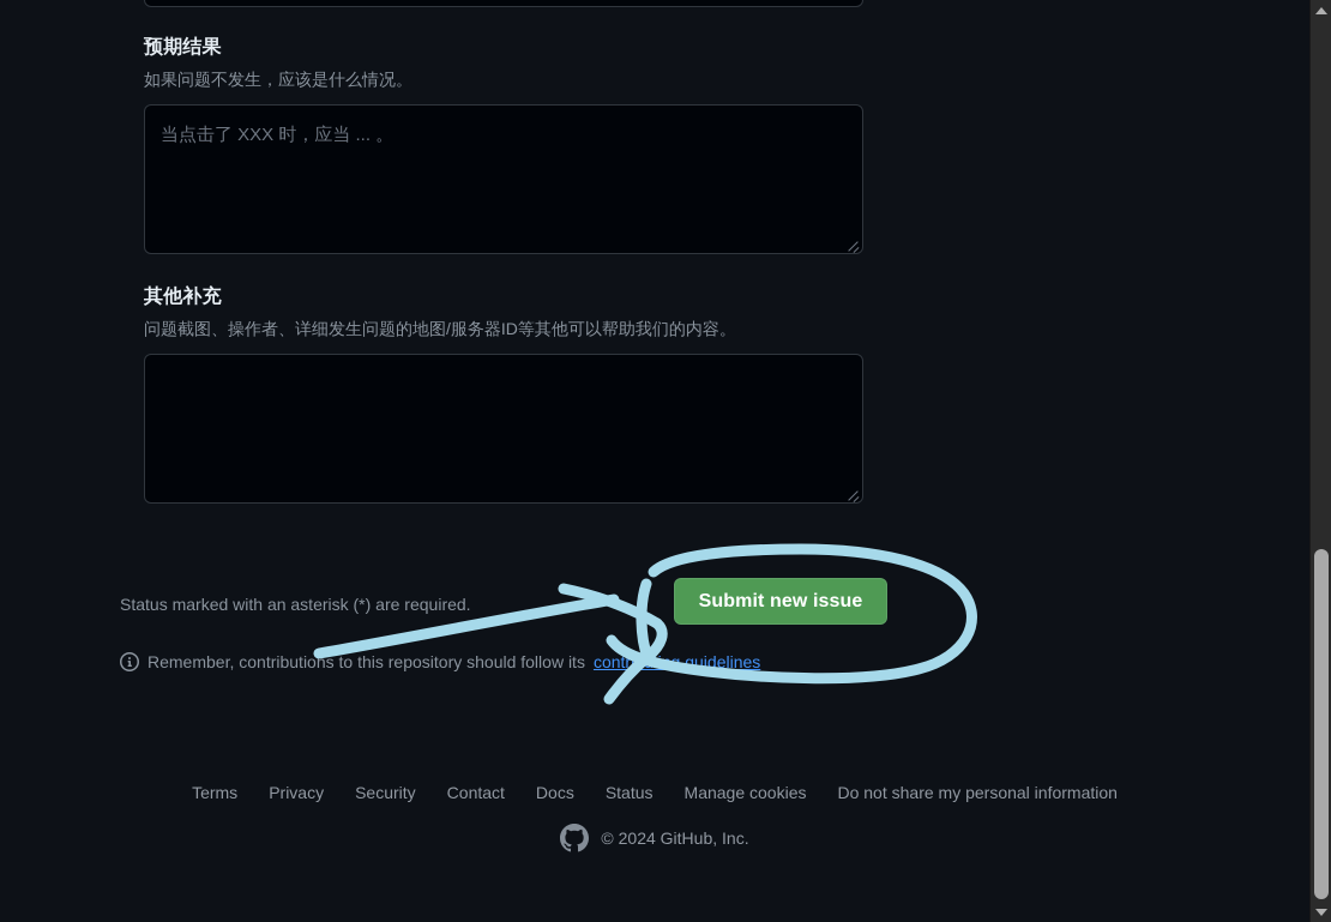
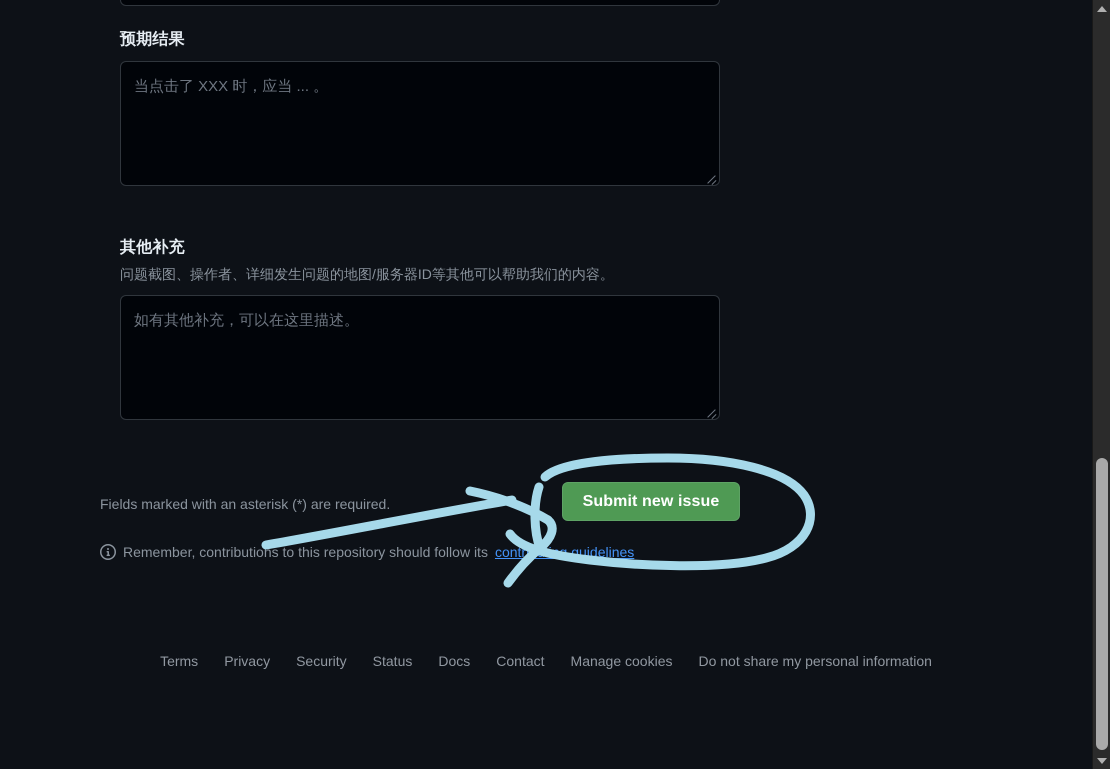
  预期结果
- 如果问题不发生，应该是什么情况。
  当点击了 XXX 时，应当 ... 。
  其他补充
  问题截图、操作者、详细发生问题的地图/服务器ID等其他可以帮助我们的内容。
+ 如有其他补充，可以在这里描述。
- Status marked with an asterisk (*) are required.
+ Fields marked with an asterisk (*) are required.
  Submit new issue
  Remember, contributions to this repository should follow its
  contri guidelines
  Terms
  Privacy
  Security
- Contact
+ Status
  Docs
- Status
+ Contact
  Manage cookies
  Do not share my personal information
- © 2024 GitHub, Inc.
